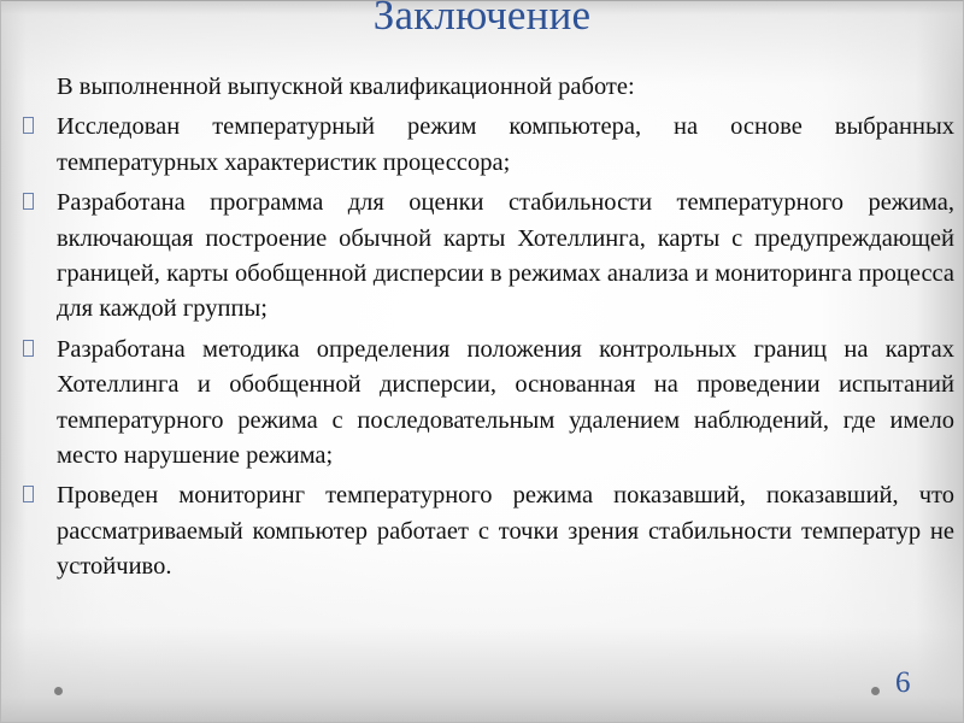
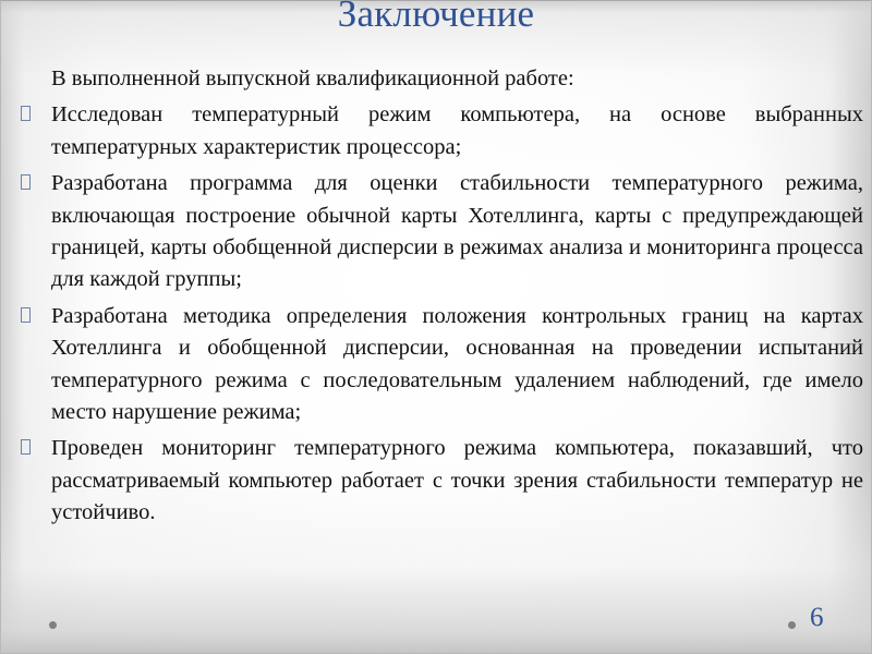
  Заключение
  В выполненной выпускной квалификационной работе:
  Исследован температурный режим компьютера, на основе выбранных температурных характеристик процессора;
  Разработана программа для оценки стабильности температурного режима, включающая построение обычной карты Хотеллинга, карты с предупреждающей границей, карты обобщенной дисперсии в режимах анализа и мониторинга процесса для каждой группы;
  Разработана методика определения положения контрольных границ на картах Хотеллинга и обобщенной дисперсии, основанная на проведении испытаний температурного режима с последовательным удалением наблюдений, где имело место нарушение режима;
- Проведен мониторинг температурного режима показавший, показавший, что рассматриваемый компьютер работает с точки зрения стабильности температур не устойчиво.
+ Проведен мониторинг температурного режима компьютера, показавший, что рассматриваемый компьютер работает с точки зрения стабильности температур не устойчиво.
  6
